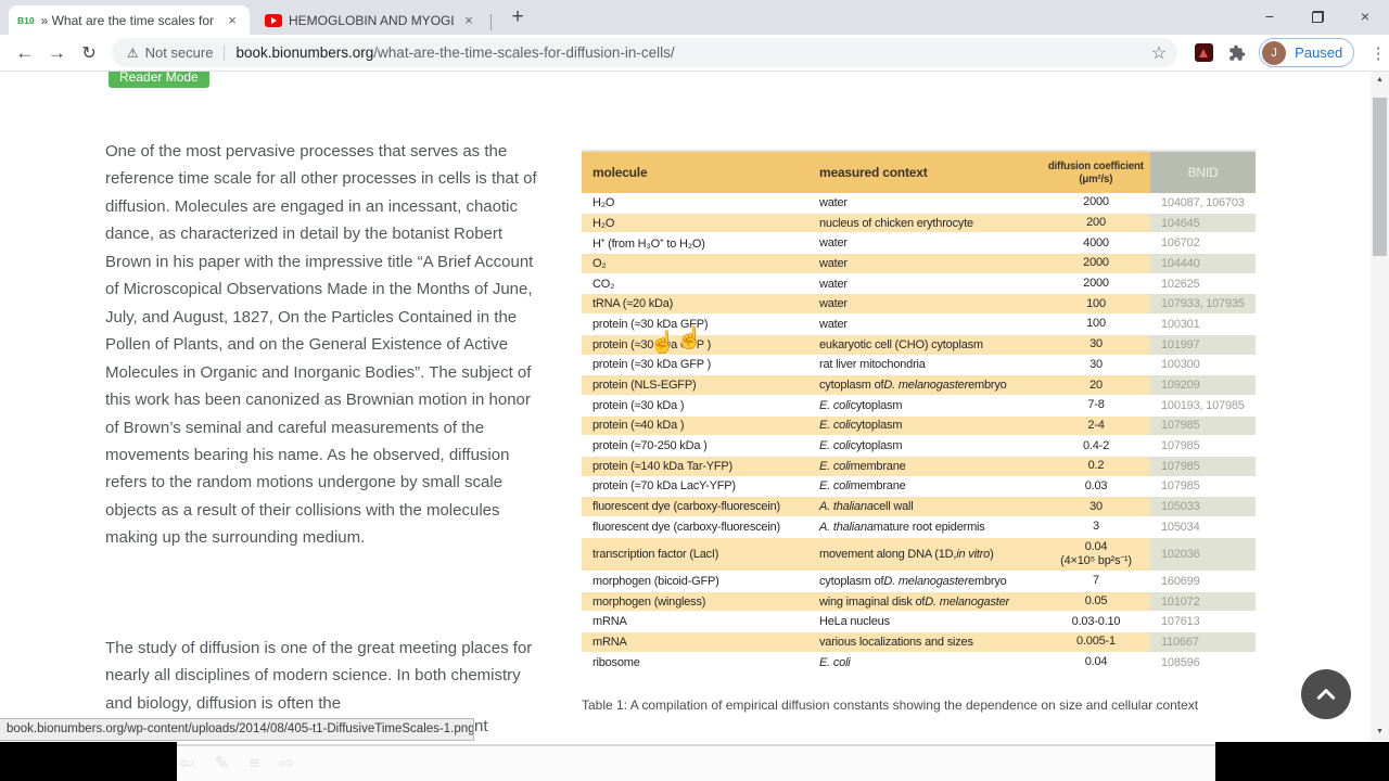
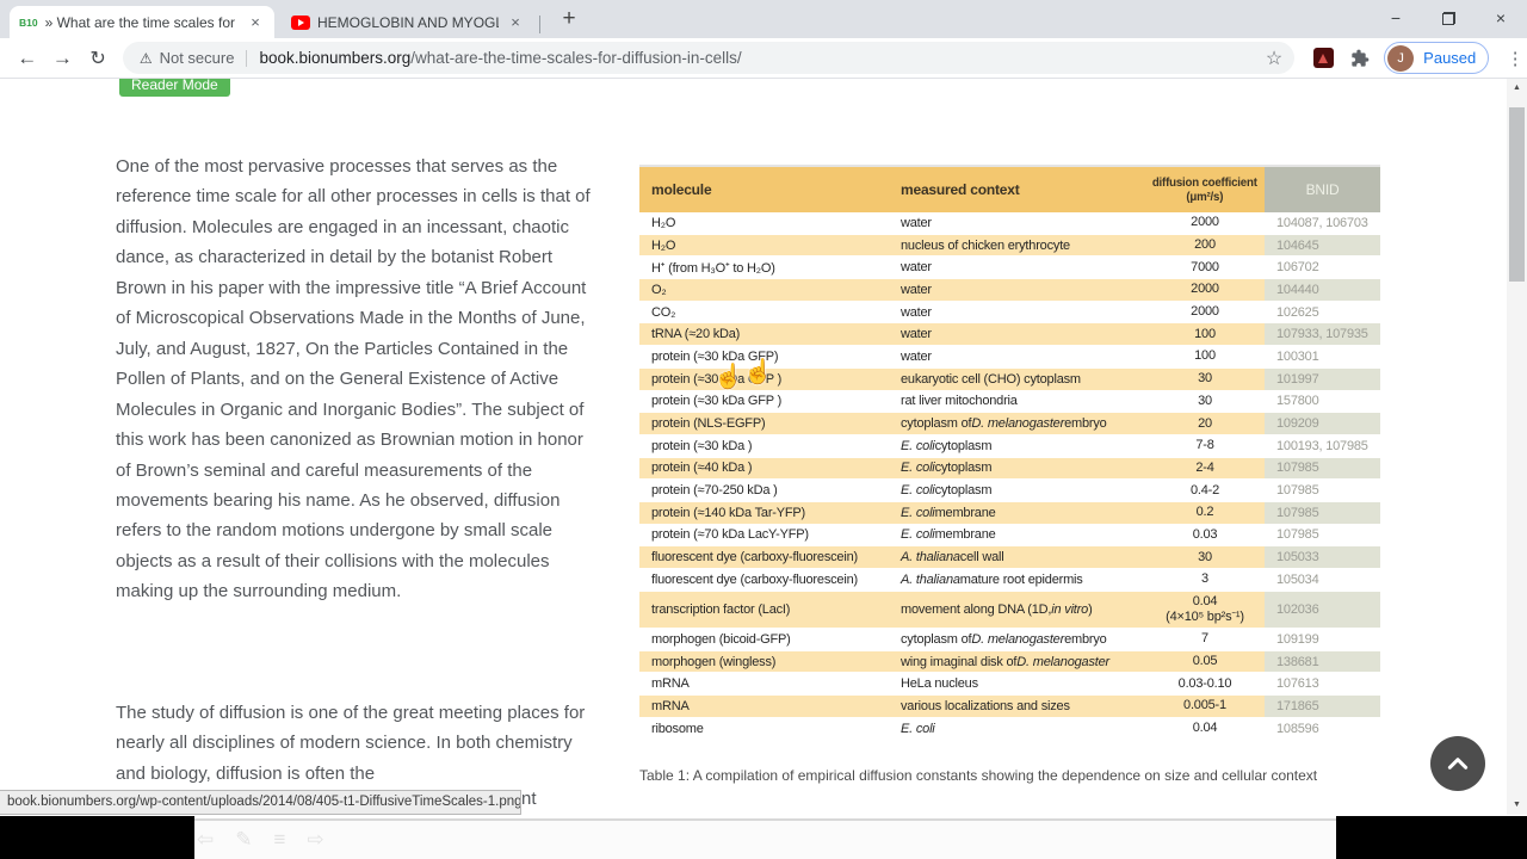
  B10
  » What are the time scales for
  ×
  HEMOGLOBIN AND MYOG
  ×
  +
  −
  ×
  ←
  →
  ↻
  ⚠
  Not secure
  book.bionumbers.org/what-are-the-time-scales-for-diffusion-in-cells/
  ☆
  J
  Paused
  ⋮
  Reader Mode
  One of the most pervasive processes that serves as the reference time scale for all other processes in cells is that of diffusion. Molecules are engaged in an incessant, chaotic dance, as characterized in detail by the botanist Robert Brown in his paper with the impressive title “A Brief Account of Microscopical Observations Made in the Months of June, July, and August, 1827, On the Particles Contained in the Pollen of Plants, and on the General Existence of Active Molecules in Organic and Inorganic Bodies”. The subject of this work has been canonized as Brownian motion in honor of Brown’s seminal and careful measurements of the movements bearing his name. As he observed, diffusion refers to the random motions undergone by small scale objects as a result of their collisions with the molecules making up the surrounding medium.
  The study of diffusion is one of the great meeting places for nearly all disciplines of modern science. In both chemistry and biology, diffusion is often the
  nt
  molecule
  measured context
  diffusion coefficient
  (μm²/s)
  BNID
  H₂O
  water
  2000
  104087, 106703
  H₂O
  nucleus of chicken erythrocyte
  200
  104645
  H⁺ (from H₃O⁺ to H₂O)
  water
- 4000
+ 7000
  106702
  O₂
  water
  2000
  104440
  CO₂
  water
  2000
  102625
  tRNA (≈20 kDa)
  water
  100
  107933, 107935
  protein (≈30 kDa GFP)
  water
  100
  100301
  protein (≈30 kDa GFP )
  eukaryotic cell (CHO) cytoplasm
  30
  101997
  protein (≈30 kDa GFP )
  rat liver mitochondria
  30
- 100300
+ 157800
  protein (NLS-EGFP)
  cytoplasm of
  D. melanogaster
  embryo
  20
  109209
  protein (≈30 kDa )
  E. coli
  cytoplasm
  7-8
  100193, 107985
  protein (≈40 kDa )
  E. coli
  cytoplasm
  2-4
  107985
  protein (≈70-250 kDa )
  E. coli
  cytoplasm
  0.4-2
  107985
  protein (≈140 kDa Tar-YFP)
  E. coli
  membrane
  0.2
  107985
  protein (≈70 kDa LacY-YFP)
  E. coli
  membrane
  0.03
  107985
  fluorescent dye (carboxy-fluorescein)
  A. thaliana
  cell wall
  30
  105033
  fluorescent dye (carboxy-fluorescein)
  A. thaliana
  mature root epidermis
  3
  105034
  transcription factor (LacI)
  movement along DNA (1D,
  in vitro
  )
  0.04
  (4×10⁵ bp²s⁻¹)
  102036
  morphogen (bicoid-GFP)
  cytoplasm of
  D. melanogaster
  embryo
  7
- 160699
+ 109199
  morphogen (wingless)
  wing imaginal disk of
  D. melanogaster
  0.05
- 101072
+ 138681
  mRNA
  HeLa nucleus
  0.03-0.10
  107613
  mRNA
  various localizations and sizes
  0.005-1
- 110667
+ 171865
  ribosome
  E. coli
  0.04
  108596
  Table 1: A compilation of empirical diffusion constants showing the dependence on size and cellular context
  book.bionumbers.org/wp-content/uploads/2014/08/405-t1-DiffusiveTimeScales-1.png
  ✎
  ≡
  ☝
  ☝
